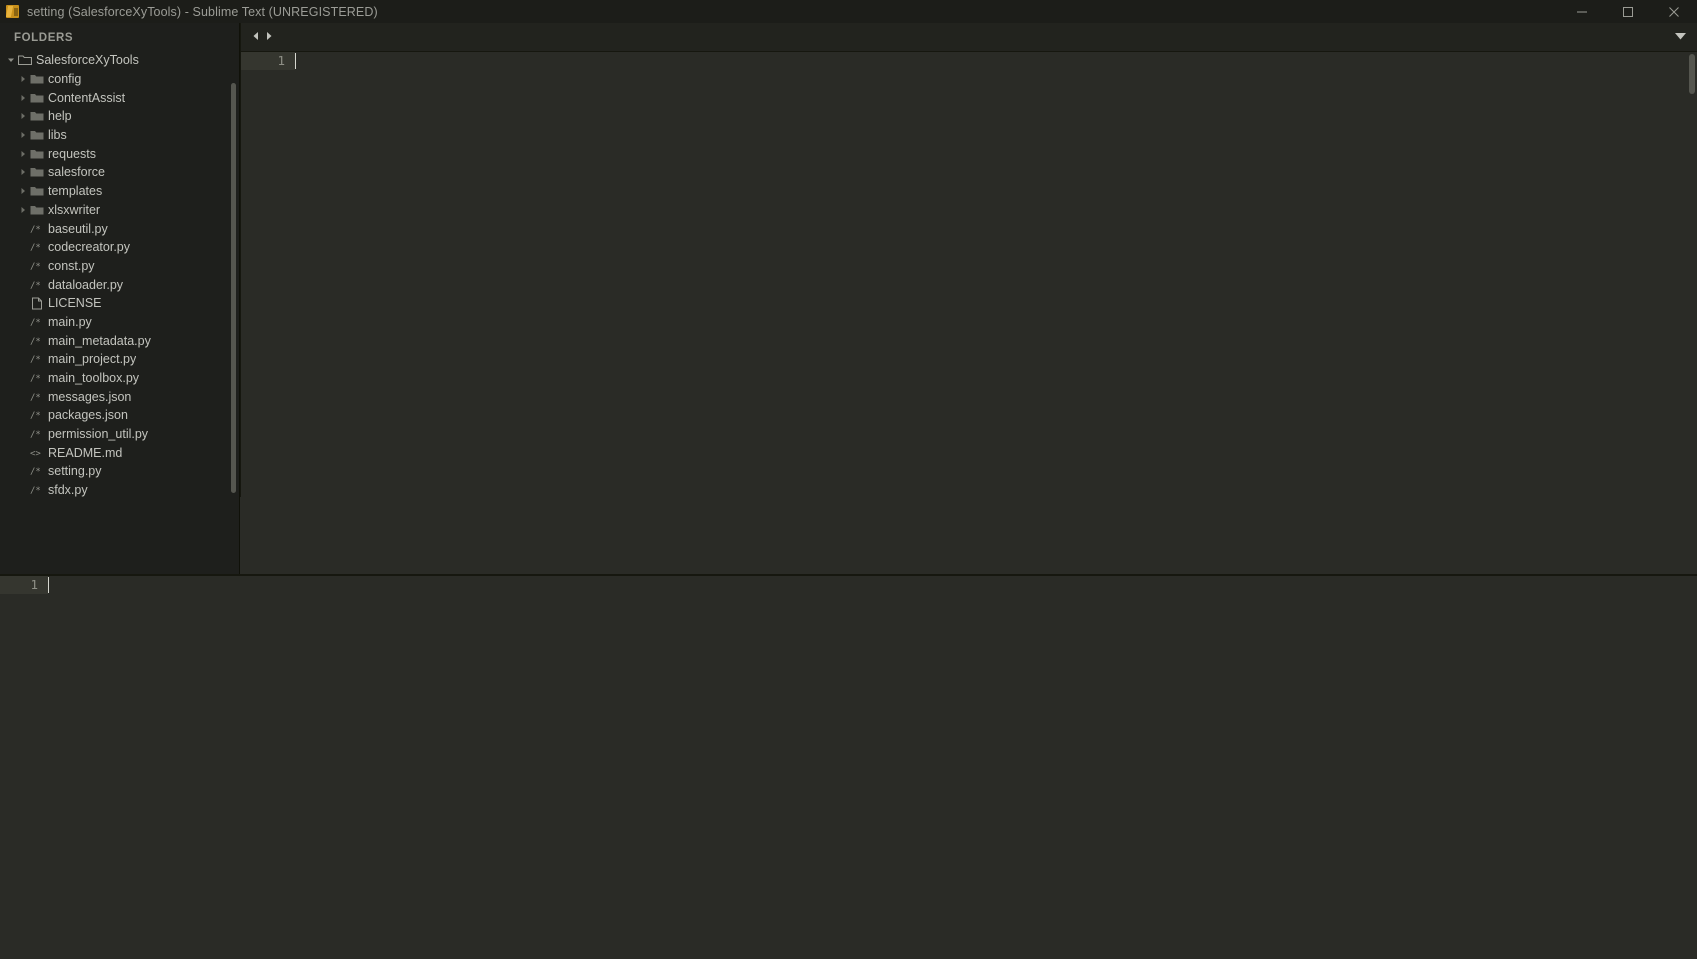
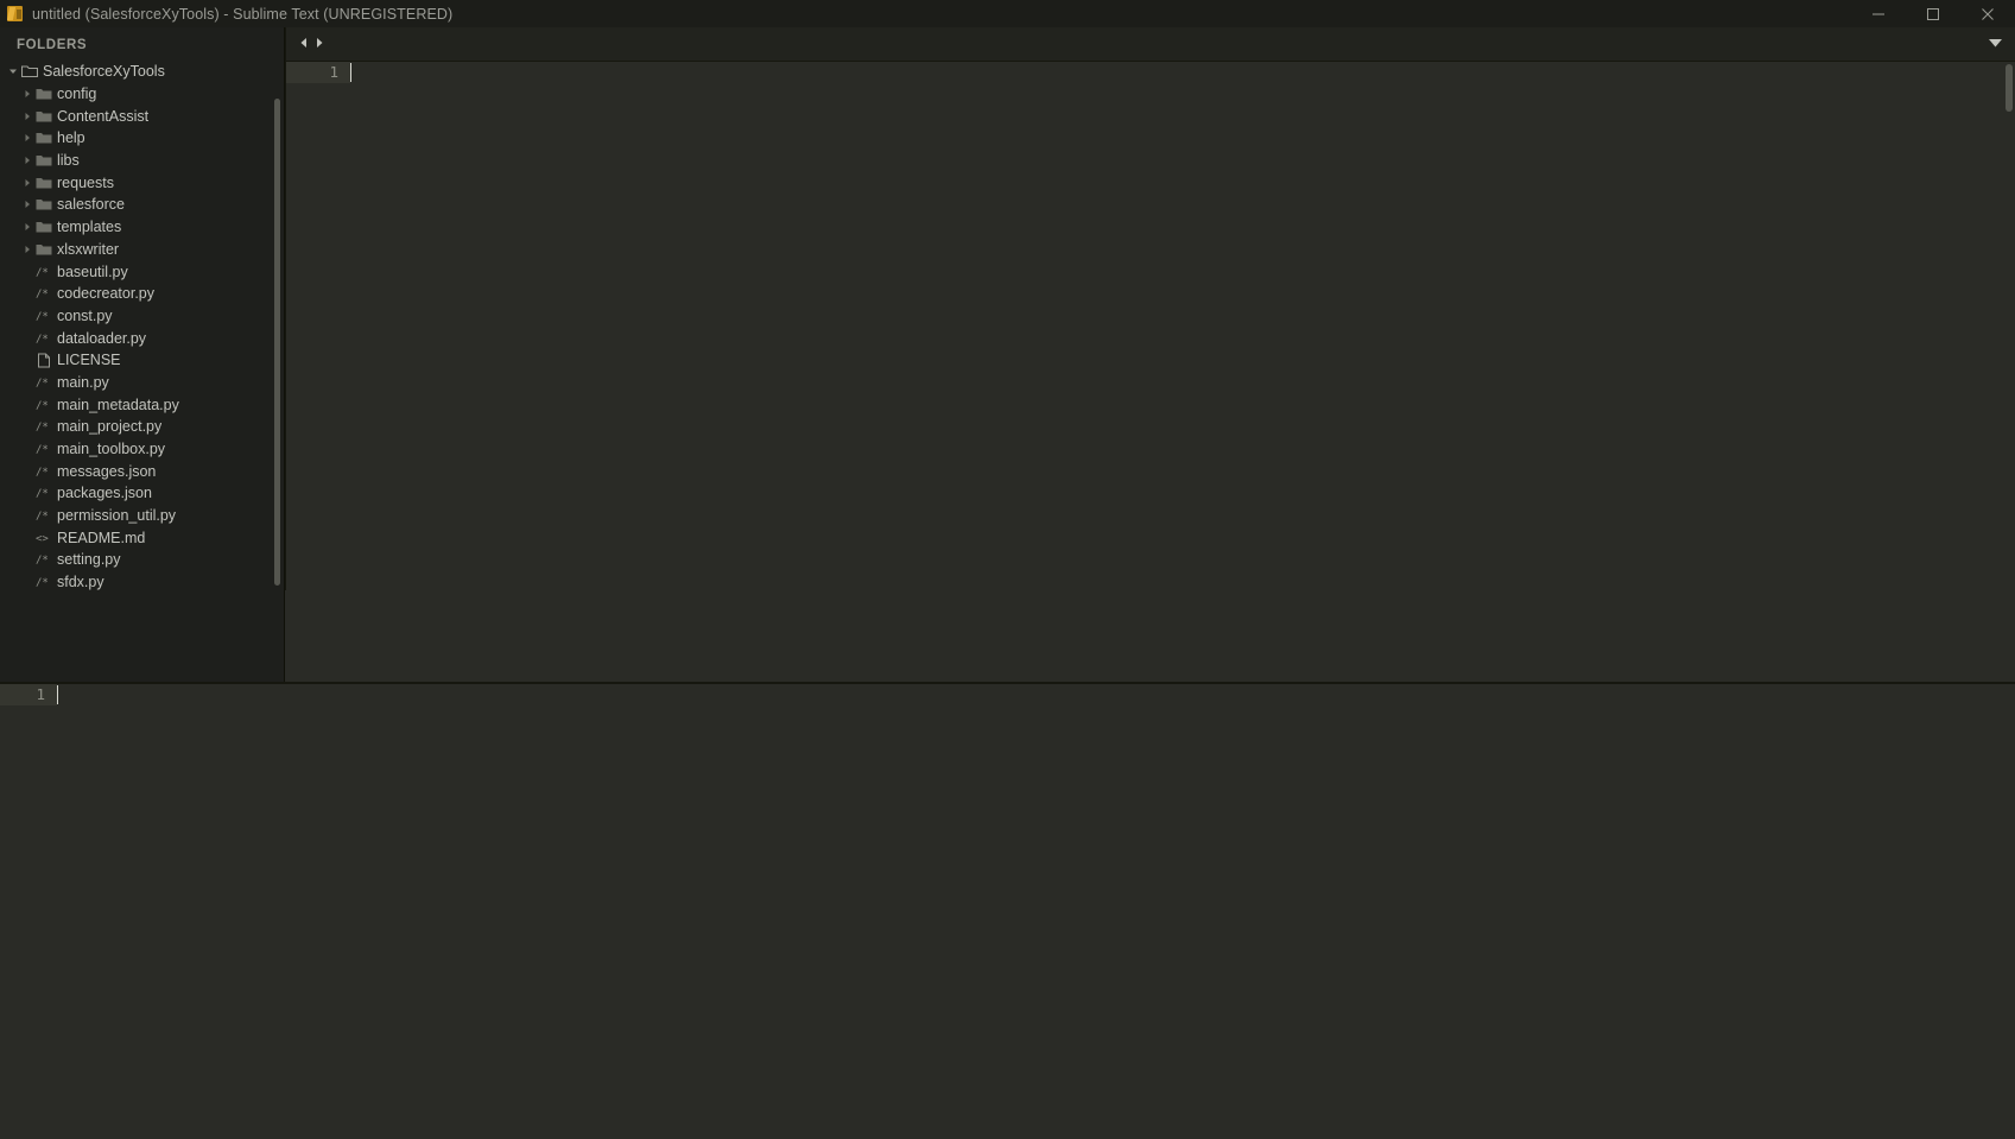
- setting (SalesforceXyTools) - Sublime Text (UNREGISTERED)
+ untitled (SalesforceXyTools) - Sublime Text (UNREGISTERED)
  FOLDERS
  SalesforceXyTools
  config
  ContentAssist
  help
  libs
  requests
  salesforce
  templates
  xlsxwriter
  /*
  baseutil.py
  /*
  codecreator.py
  /*
  const.py
  /*
  dataloader.py
  LICENSE
  /*
  main.py
  /*
  main_metadata.py
  /*
  main_project.py
  /*
  main_toolbox.py
  /*
  messages.json
  /*
  packages.json
  /*
  permission_util.py
  <>
  README.md
  /*
  setting.py
  /*
  sfdx.py
  1
  1
